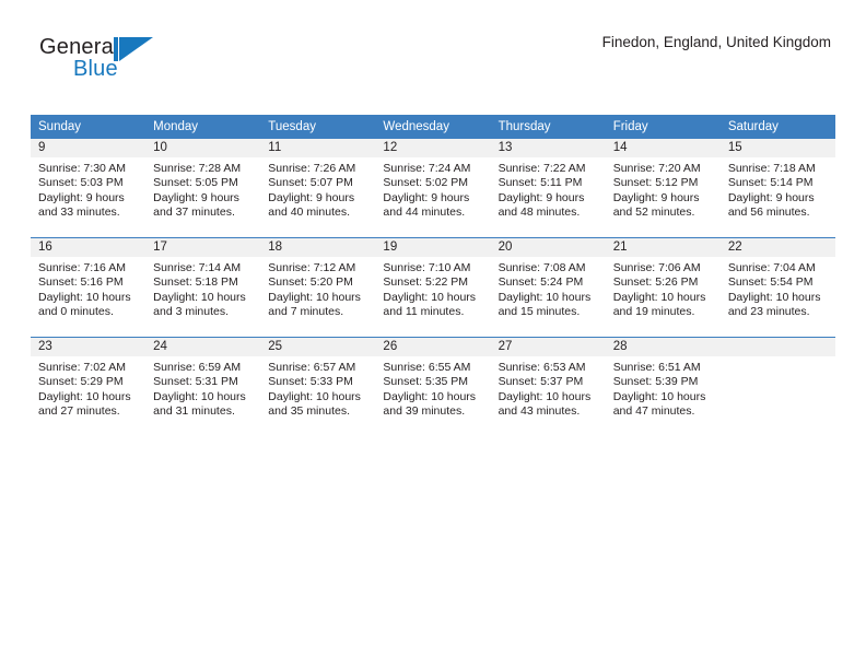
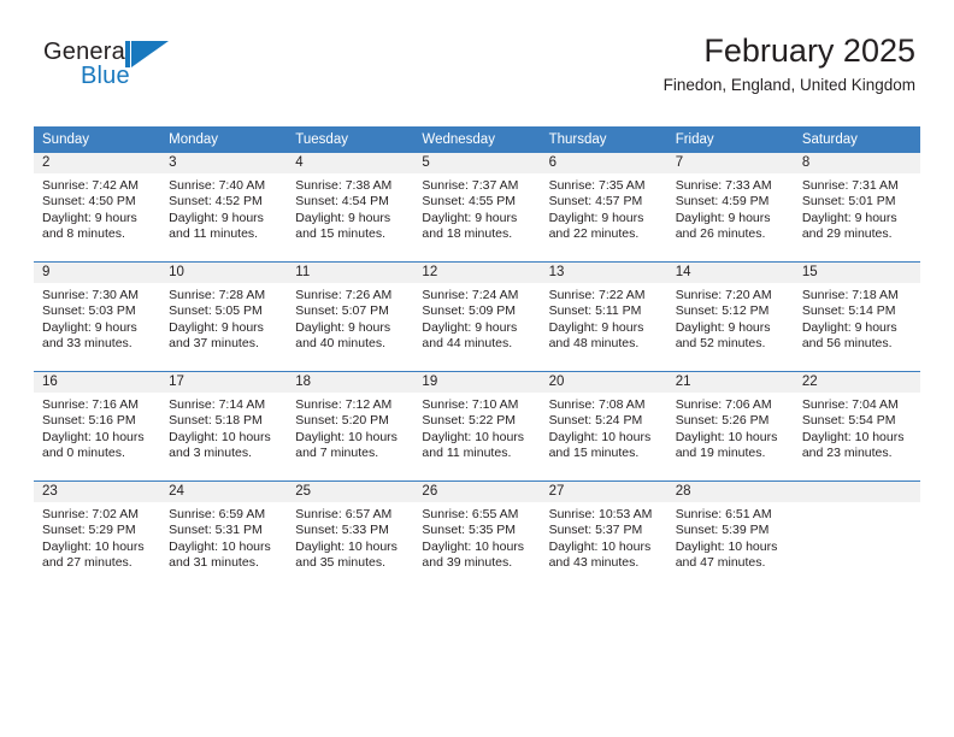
  Genera
  Blue
+ February 2025
  Finedon, England, United Kingdom
  Sunday	Monday	Tuesday	Wednesday	Thursday	Friday	Saturday
+ 2Sunrise: 7:42 AMSunset: 4:50 PMDaylight: 9 hoursand 8 minutes.	3Sunrise: 7:40 AMSunset: 4:52 PMDaylight: 9 hoursand 11 minutes.	4Sunrise: 7:38 AMSunset: 4:54 PMDaylight: 9 hoursand 15 minutes.	5Sunrise: 7:37 AMSunset: 4:55 PMDaylight: 9 hoursand 18 minutes.	6Sunrise: 7:35 AMSunset: 4:57 PMDaylight: 9 hoursand 22 minutes.	7Sunrise: 7:33 AMSunset: 4:59 PMDaylight: 9 hoursand 26 minutes.	8Sunrise: 7:31 AMSunset: 5:01 PMDaylight: 9 hoursand 29 minutes.
- 9Sunrise: 7:30 AMSunset: 5:03 PMDaylight: 9 hoursand 33 minutes.	10Sunrise: 7:28 AMSunset: 5:05 PMDaylight: 9 hoursand 37 minutes.	11Sunrise: 7:26 AMSunset: 5:07 PMDaylight: 9 hoursand 40 minutes.	12Sunrise: 7:24 AMSunset: 5:02 PMDaylight: 9 hoursand 44 minutes.	13Sunrise: 7:22 AMSunset: 5:11 PMDaylight: 9 hoursand 48 minutes.	14Sunrise: 7:20 AMSunset: 5:12 PMDaylight: 9 hoursand 52 minutes.	15Sunrise: 7:18 AMSunset: 5:14 PMDaylight: 9 hoursand 56 minutes.
+ 9Sunrise: 7:30 AMSunset: 5:03 PMDaylight: 9 hoursand 33 minutes.	10Sunrise: 7:28 AMSunset: 5:05 PMDaylight: 9 hoursand 37 minutes.	11Sunrise: 7:26 AMSunset: 5:07 PMDaylight: 9 hoursand 40 minutes.	12Sunrise: 7:24 AMSunset: 5:09 PMDaylight: 9 hoursand 44 minutes.	13Sunrise: 7:22 AMSunset: 5:11 PMDaylight: 9 hoursand 48 minutes.	14Sunrise: 7:20 AMSunset: 5:12 PMDaylight: 9 hoursand 52 minutes.	15Sunrise: 7:18 AMSunset: 5:14 PMDaylight: 9 hoursand 56 minutes.
  16Sunrise: 7:16 AMSunset: 5:16 PMDaylight: 10 hoursand 0 minutes.	17Sunrise: 7:14 AMSunset: 5:18 PMDaylight: 10 hoursand 3 minutes.	18Sunrise: 7:12 AMSunset: 5:20 PMDaylight: 10 hoursand 7 minutes.	19Sunrise: 7:10 AMSunset: 5:22 PMDaylight: 10 hoursand 11 minutes.	20Sunrise: 7:08 AMSunset: 5:24 PMDaylight: 10 hoursand 15 minutes.	21Sunrise: 7:06 AMSunset: 5:26 PMDaylight: 10 hoursand 19 minutes.	22Sunrise: 7:04 AMSunset: 5:54 PMDaylight: 10 hoursand 23 minutes.
- 23Sunrise: 7:02 AMSunset: 5:29 PMDaylight: 10 hoursand 27 minutes.	24Sunrise: 6:59 AMSunset: 5:31 PMDaylight: 10 hoursand 31 minutes.	25Sunrise: 6:57 AMSunset: 5:33 PMDaylight: 10 hoursand 35 minutes.	26Sunrise: 6:55 AMSunset: 5:35 PMDaylight: 10 hoursand 39 minutes.	27Sunrise: 6:53 AMSunset: 5:37 PMDaylight: 10 hoursand 43 minutes.	28Sunrise: 6:51 AMSunset: 5:39 PMDaylight: 10 hoursand 47 minutes.
+ 23Sunrise: 7:02 AMSunset: 5:29 PMDaylight: 10 hoursand 27 minutes.	24Sunrise: 6:59 AMSunset: 5:31 PMDaylight: 10 hoursand 31 minutes.	25Sunrise: 6:57 AMSunset: 5:33 PMDaylight: 10 hoursand 35 minutes.	26Sunrise: 6:55 AMSunset: 5:35 PMDaylight: 10 hoursand 39 minutes.	27Sunrise: 10:53 AMSunset: 5:37 PMDaylight: 10 hoursand 43 minutes.	28Sunrise: 6:51 AMSunset: 5:39 PMDaylight: 10 hoursand 47 minutes.
